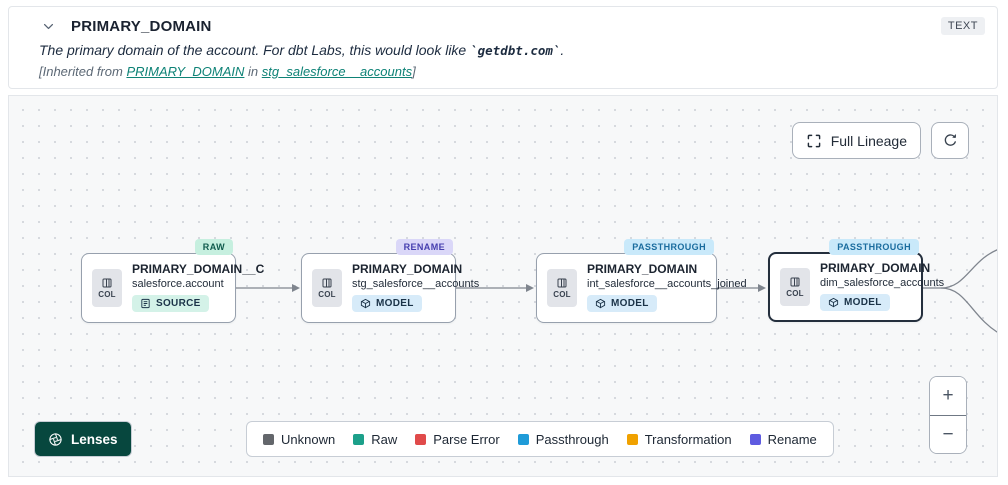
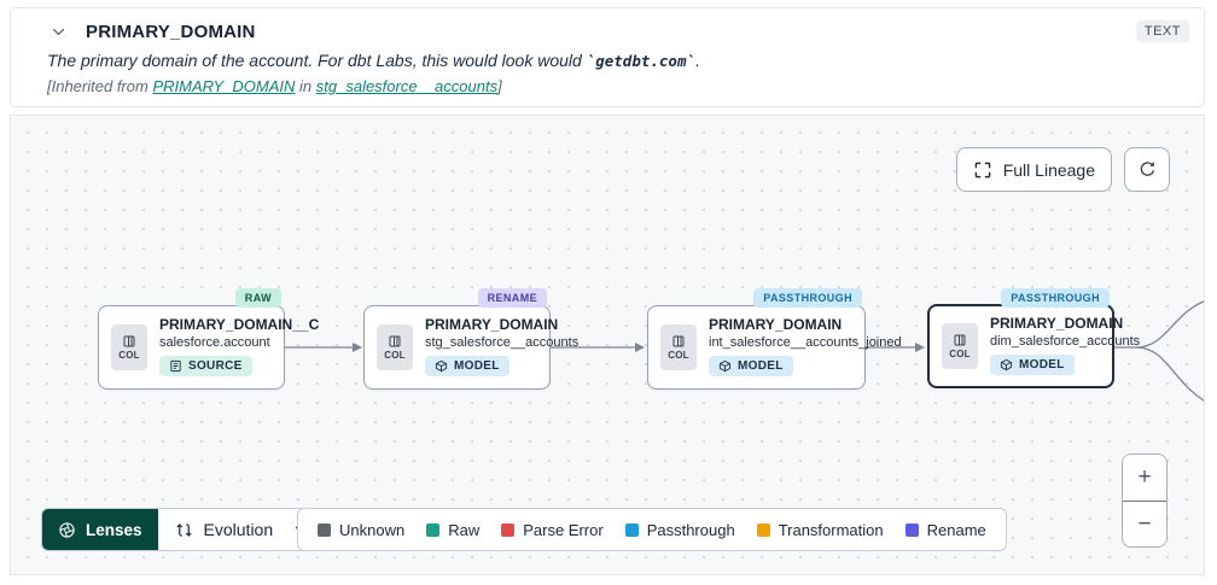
  PRIMARY_DOMAIN
  TEXT
- The primary domain of the account. For dbt Labs, this would look like `getdbt.com`.
+ The primary domain of the account. For dbt Labs, this would look would `getdbt.com`.
  [Inherited from PRIMARY_DOMAIN in stg_salesforce__accounts]
  Full Lineage
  RAW
  COL
  PRIMARY_DOMAIN__C
  salesforce.account
  SOURCE
  RENAME
  COL
  PRIMARY_DOMAIN
  stg_salesforce__accounts
  MODEL
  PASSTHROUGH
  COL
  PRIMARY_DOMAIN
  int_salesforce__accounts_joined
  MODEL
  PASSTHROUGH
  COL
  PRIMARY_DOMAIN
  dim_salesforce_accounts
  MODEL
  +
  −
  Lenses
+ Evolution
  Unknown
  Raw
  Parse Error
  Passthrough
  Transformation
  Rename
